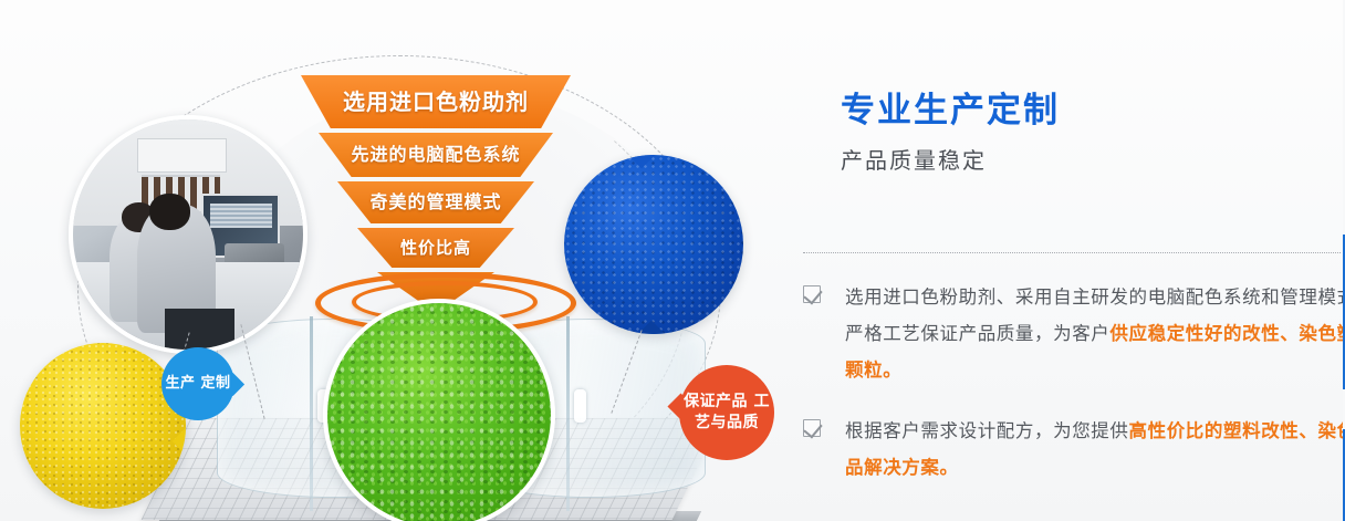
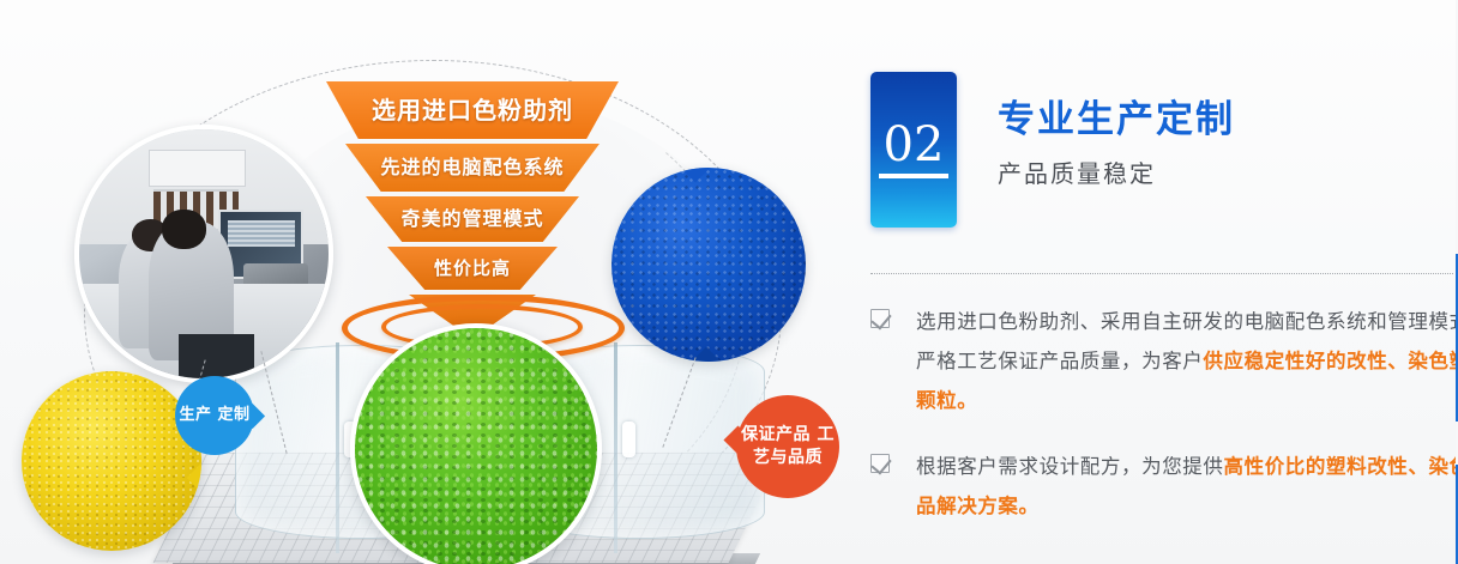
  选用进口色粉助剂
  先进的电脑配色系统
  奇美的管理模式
  性价比高
  生产 定制
  保证产品 工艺与品质
+ 02
  专业生产定制
  产品质量稳定
  选用进口色粉助剂、采用自主研发的电脑配色系统和管理模
  严格工艺保证产品质量，为客户供应稳定性好的改性、染色
  颗粒。
  根据客户需求设计配方，为您提供高性价比的塑料改性、染
  品解决方案。
